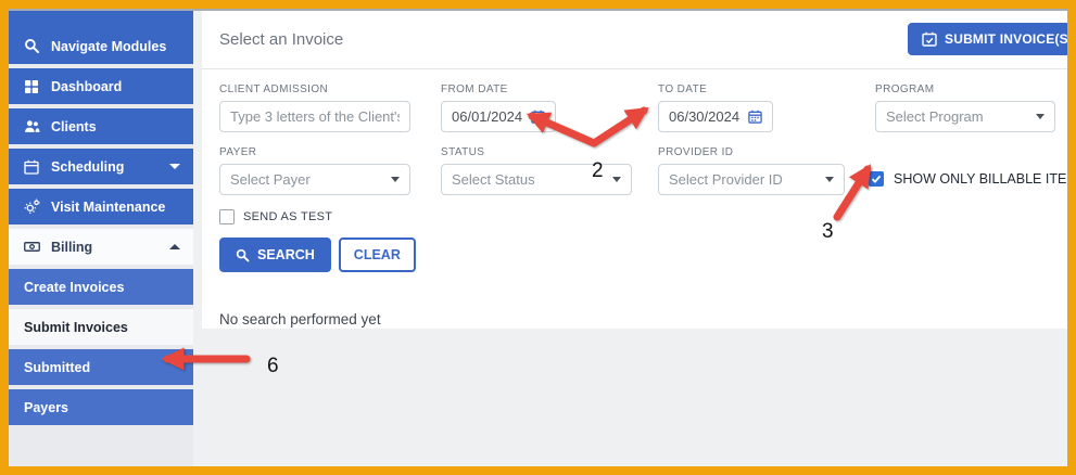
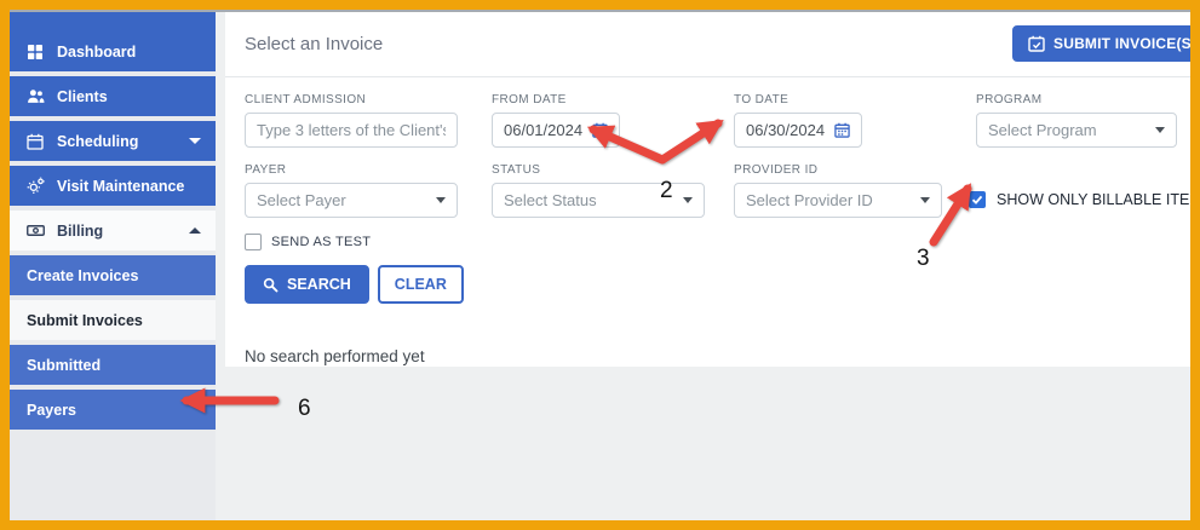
- Navigate Modules
  Dashboard
  Clients
  Scheduling
  Visit Maintenance
  Billing
  Create Invoices
  Submit Invoices
  Submitted
  Payers
  Select an Invoice
  SUBMIT INVOICE(S
  CLIENT ADMISSION
  Type 3 letters of the Client'
  FROM DATE
  06/01/2024
  TO DATE
  06/30/2024
  PROGRAM
  Select Program
  PAYER
  Select Payer
  STATUS
  Select Status
  PROVIDER ID
  Select Provider ID
  SHOW ONLY BILLABLE ITE
  SEND AS TEST
  SEARCH
  CLEAR
  No search performed yet
  6
  2
  3
